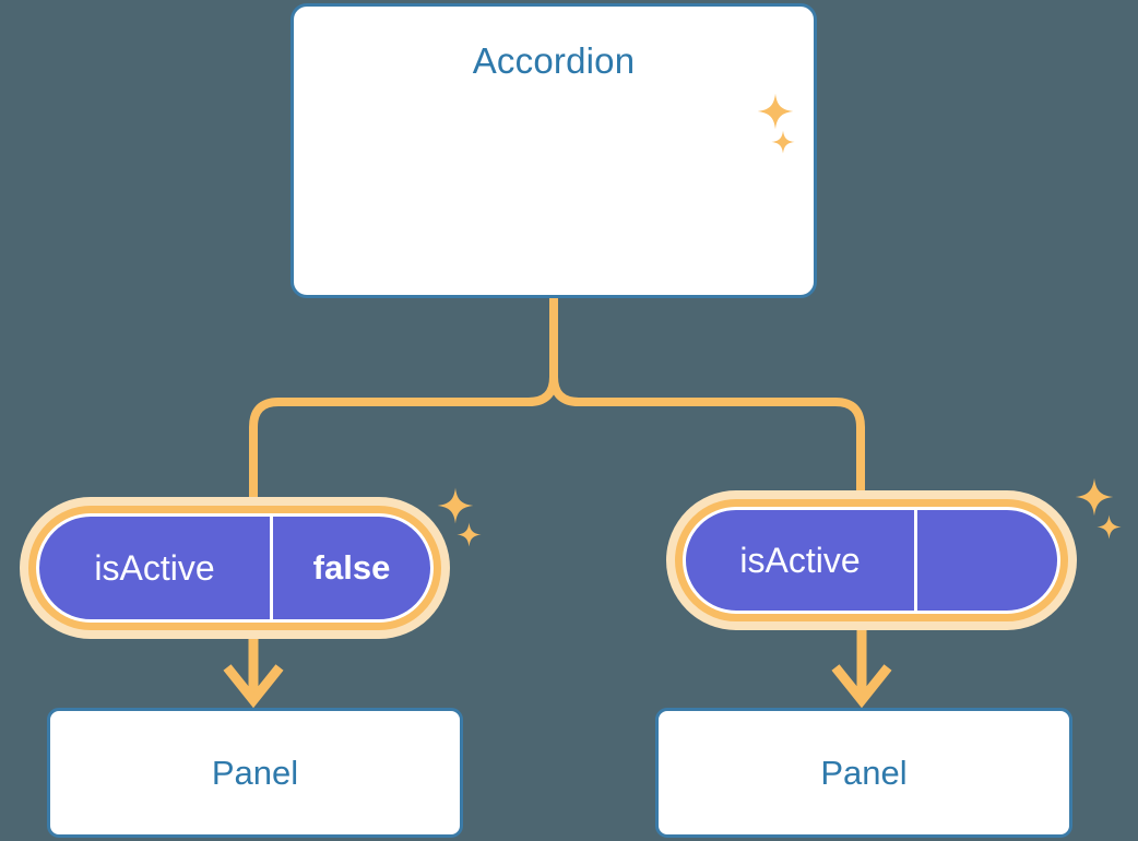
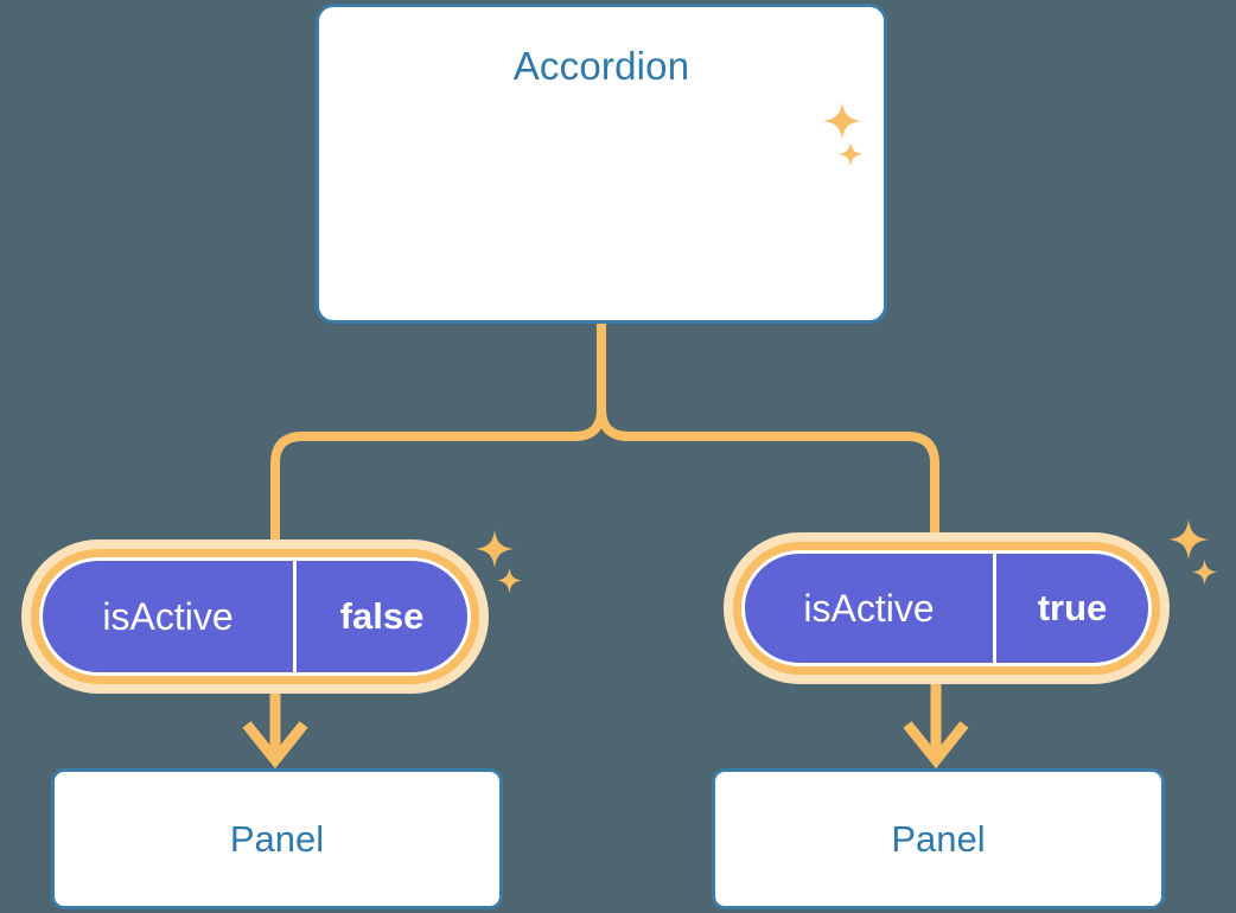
  Accordion
  isActive
  false
  isActive
+ true
  Panel
  Panel
